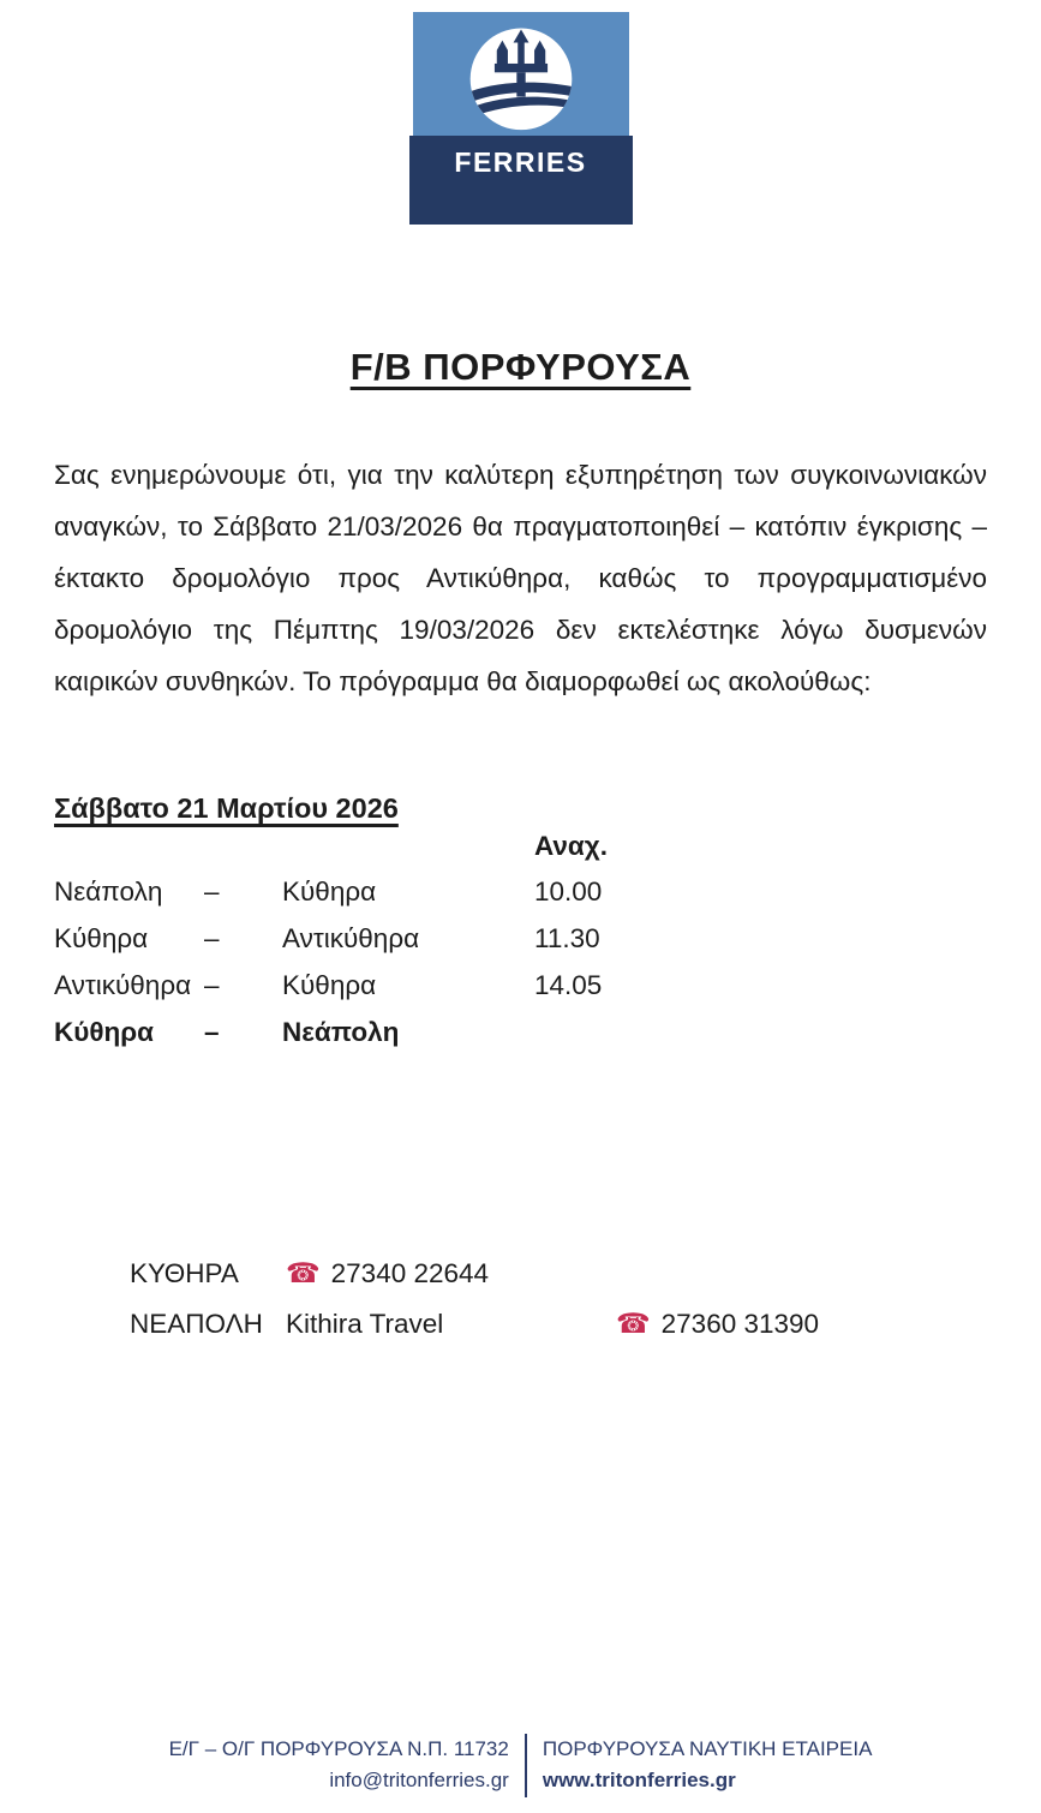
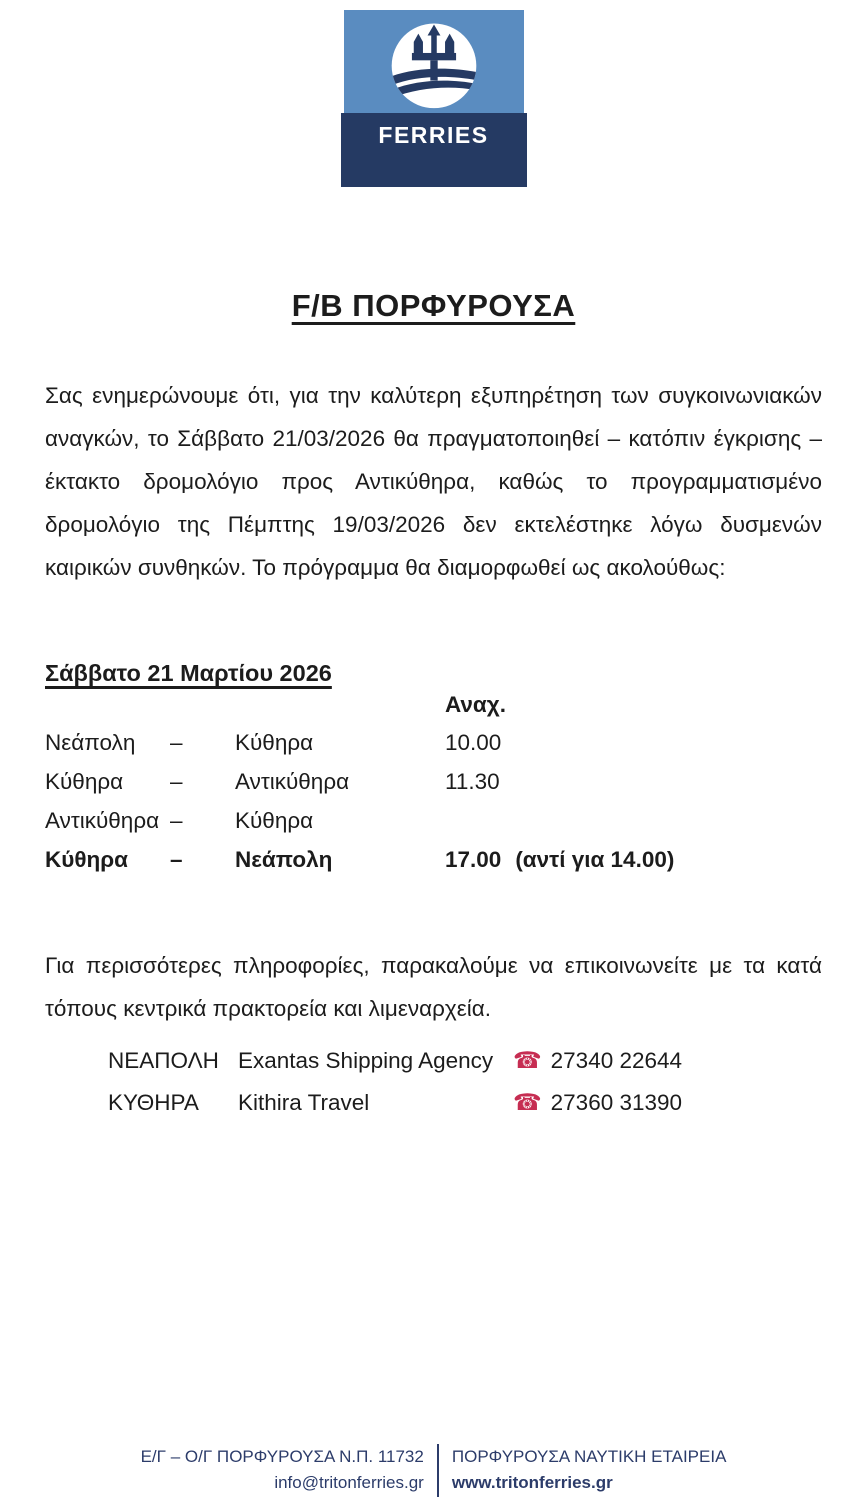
  FERRIES
  F/B ΠΟΡΦΥΡΟΥΣΑ
  Σας ενημερώνουμε ότι, για την καλύτερη εξυπηρέτηση των συγκοινωνιακών αναγκών, το Σάββατο 21/03/2026 θα πραγματοποιηθεί – κατόπιν έγκρισης – έκτακτο δρομολόγιο προς Αντικύθηρα, καθώς το προγραμματισμένο δρομολόγιο της Πέμπτης 19/03/2026 δεν εκτελέστηκε λόγω δυσμενών καιρικών συνθηκών. Το πρόγραμμα θα διαμορφωθεί ως ακολούθως:
  Σάββατο 21 Μαρτίου 2026
  Αναχ.
  Νεάπολη
  –
  Κύθηρα
  10.00
  Κύθηρα
  –
  Αντικύθηρα
  11.30
  Αντικύθηρα
  –
  Κύθηρα
- 14.05
  Κύθηρα
  –
  Νεάπολη
+ 17.00 (αντί για 14.00)
+ Για περισσότερες πληροφορίες, παρακαλούμε να επικοινωνείτε με τα κατά τόπους κεντρικά πρακτορεία και λιμεναρχεία.
- ΚΥΘΗΡΑ
+ ΝΕΑΠΟΛΗ
+ Exantas Shipping Agency
  ☎
  27340 22644
- ΝΕΑΠΟΛΗ
+ ΚΥΘΗΡΑ
  Kithira Travel
  ☎
  27360 31390
  Ε/Γ – Ο/Γ ΠΟΡΦΥΡΟΥΣΑ Ν.Π. 11732
  info@tritonferries.gr
  ΠΟΡΦΥΡΟΥΣΑ ΝΑΥΤΙΚΗ ΕΤΑΙΡΕΙΑ
  www.tritonferries.gr
